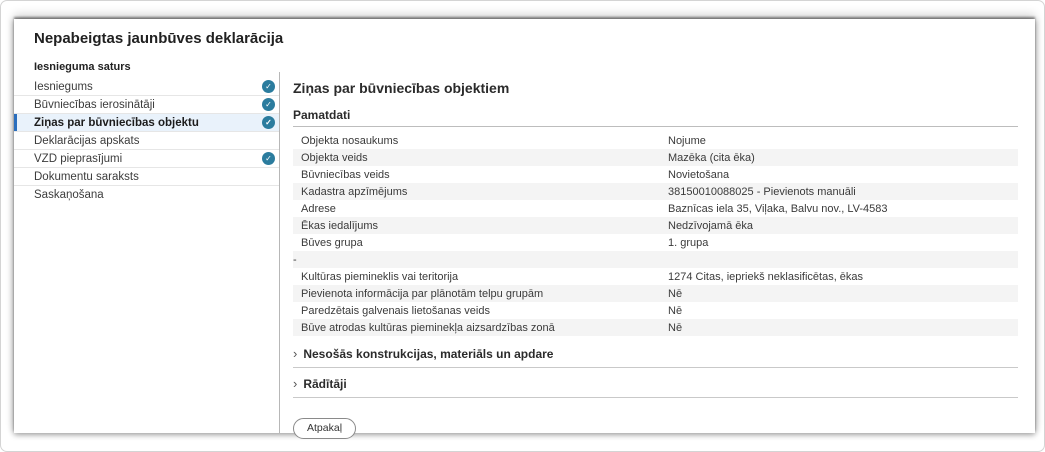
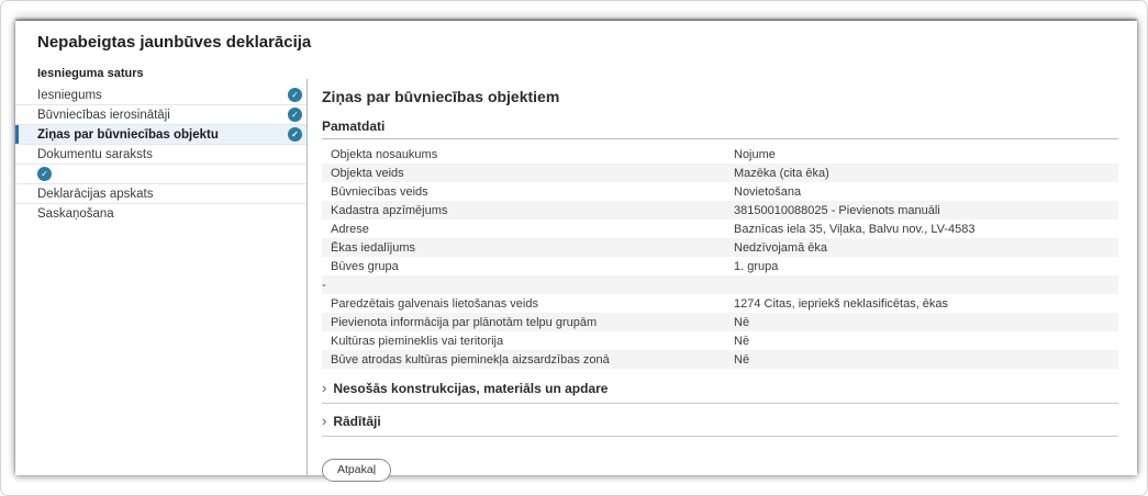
  Nepabeigtas jaunbūves deklarācija
  Iesnieguma saturs
  Iesniegums
  ✓
  Būvniecības ierosinātāji
  ✓
  Ziņas par būvniecības objektu
  ✓
- Deklarācijas apskats
+ Dokumentu saraksts
- VZD pieprasījumi
  ✓
- Dokumentu saraksts
+ Deklarācijas apskats
  Saskaņošana
  Ziņas par būvniecības objektiem
  Pamatdati
  Objekta nosaukums
  Nojume
  Objekta veids
  Mazēka (cita ēka)
  Būvniecības veids
  Novietošana
  Kadastra apzīmējums
  38150010088025 - Pievienots manuāli
  Adrese
  Baznīcas iela 35, Viļaka, Balvu nov., LV-4583
  Ēkas iedalījums
  Nedzīvojamā ēka
  Būves grupa
  1. grupa
  -
- Kultūras piemineklis vai teritorija
+ Paredzētais galvenais lietošanas veids
  1274 Citas, iepriekš neklasificētas, ēkas
  Pievienota informācija par plānotām telpu grupām
  Nē
- Paredzētais galvenais lietošanas veids
+ Kultūras piemineklis vai teritorija
  Nē
  Būve atrodas kultūras pieminekļa aizsardzības zonā
  Nē
  ›
  Nesošās konstrukcijas, materiāls un apdare
  ›
  Rādītāji
  Atpakaļ
